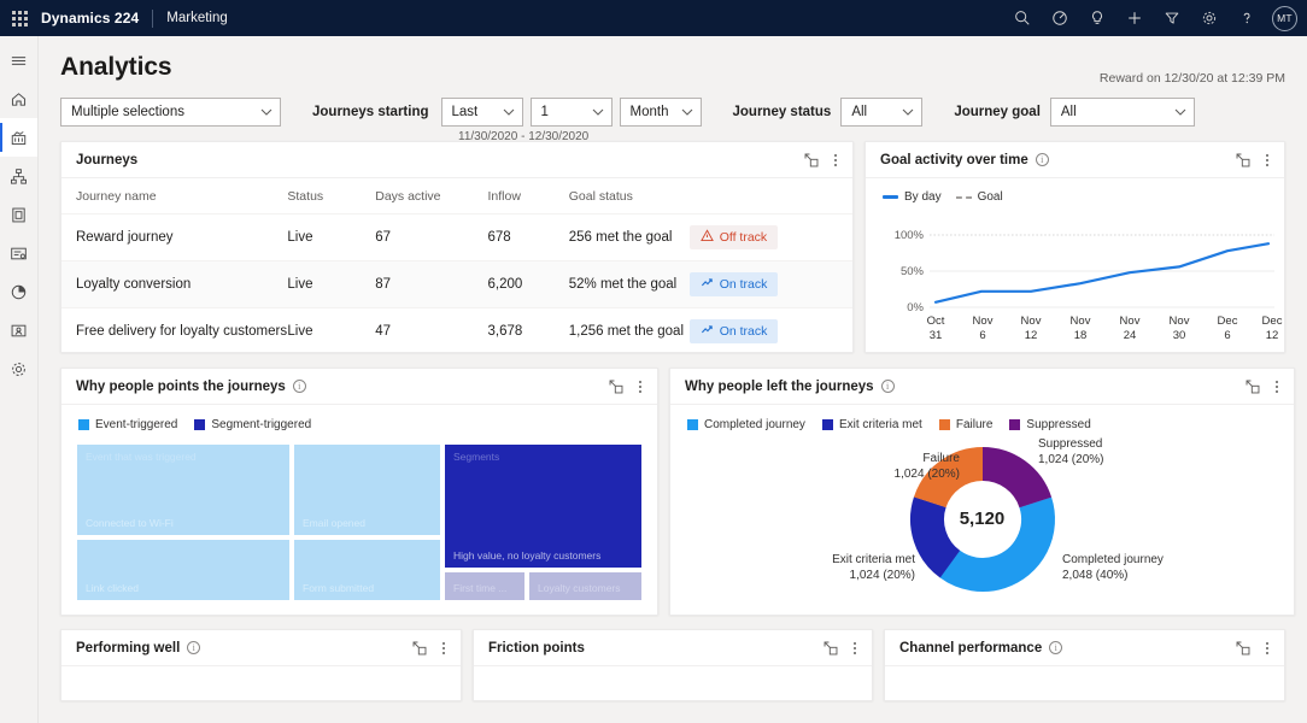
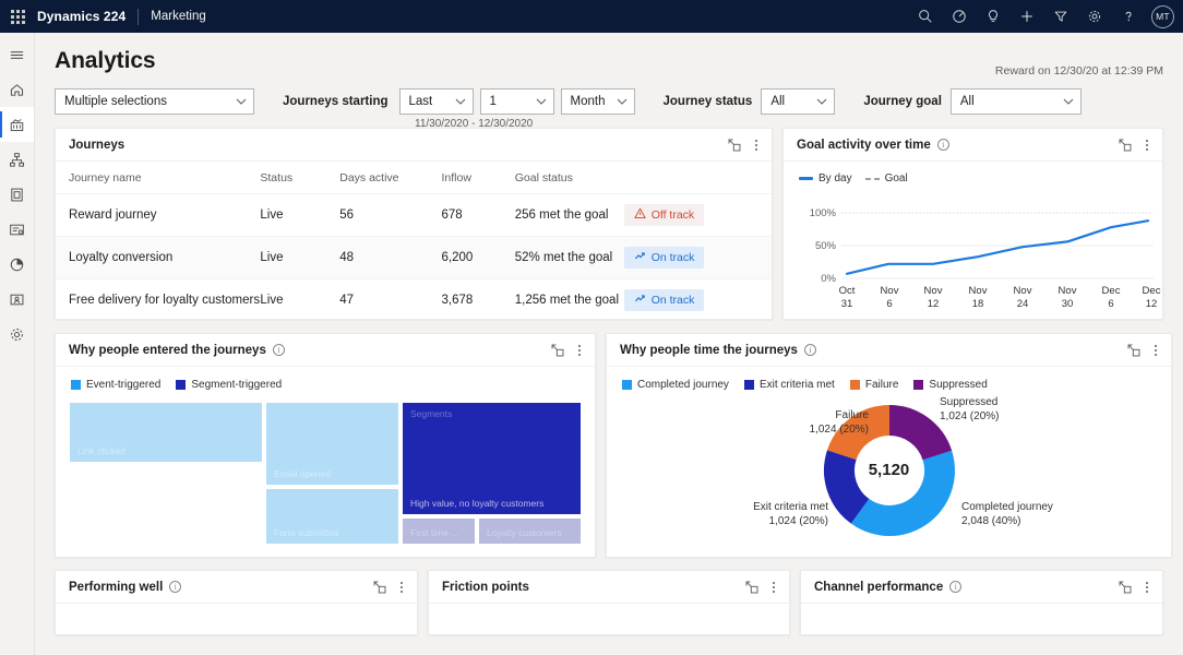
  Dynamics 224
  Marketing
  MT
  Analytics
  Reward on 12/30/20 at 12:39 PM
  Multiple selections
  Journeys starting
  Last
  1
  Month
  Journey status
  All
  Journey goal
  All
  11/30/2020 - 12/30/2020
  Journeys
  Journey name	Status	Days active	Inflow	Goal status
- Reward journey	Live	67	678	256 met the goal	Off track
+ Reward journey	Live	56	678	256 met the goal	Off track
- Loyalty conversion	Live	87	6,200	52% met the goal	On track
+ Loyalty conversion	Live	48	6,200	52% met the goal	On track
  Free delivery for loyalty customers	Live	47	3,678	1,256 met the goal	On track
  Goal activity over time
  i
  By day
  Goal
  100%
  50%
  0%
  Oct
  31
  Nov
  6
  Nov
  12
  Nov
  18
  Nov
  24
  Nov
  30
  Dec
  6
  Dec
  12
- Why people points the journeys
+ Why people entered the journeys
  i
  Event-triggered
  Segment-triggered
- Connected to Wi-Fi
  Link clicked
  Email opened
  Form submitted
  Segments
  High value, no loyalty customers
  Loyalty customers
- Why people left the journeys
+ Why people time the journeys
  i
  Completed journey
  Exit criteria met
  Failure
  Suppressed
  5,120
  Failure
  1,024 (20%)
  Suppressed
  1,024 (20%)
  Exit criteria met
  1,024 (20%)
  Completed journey
  2,048 (40%)
  Performing well
  i
  Friction points
  Channel performance
  i
